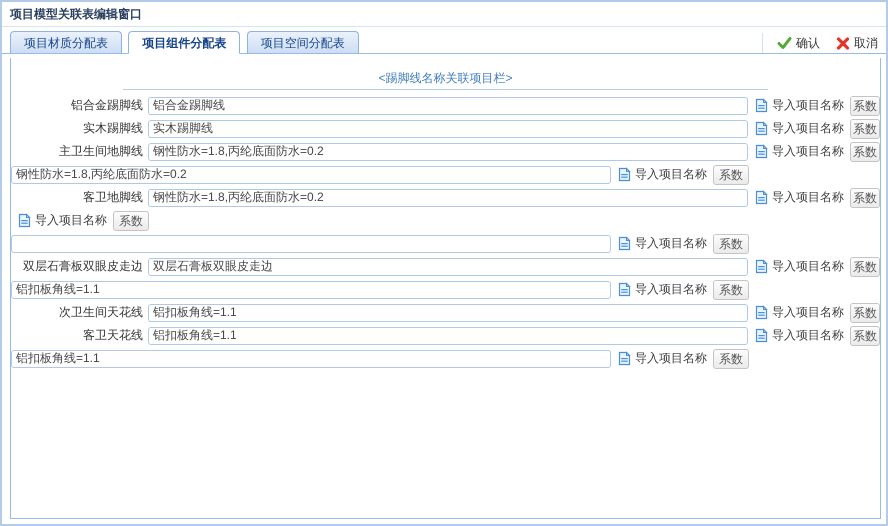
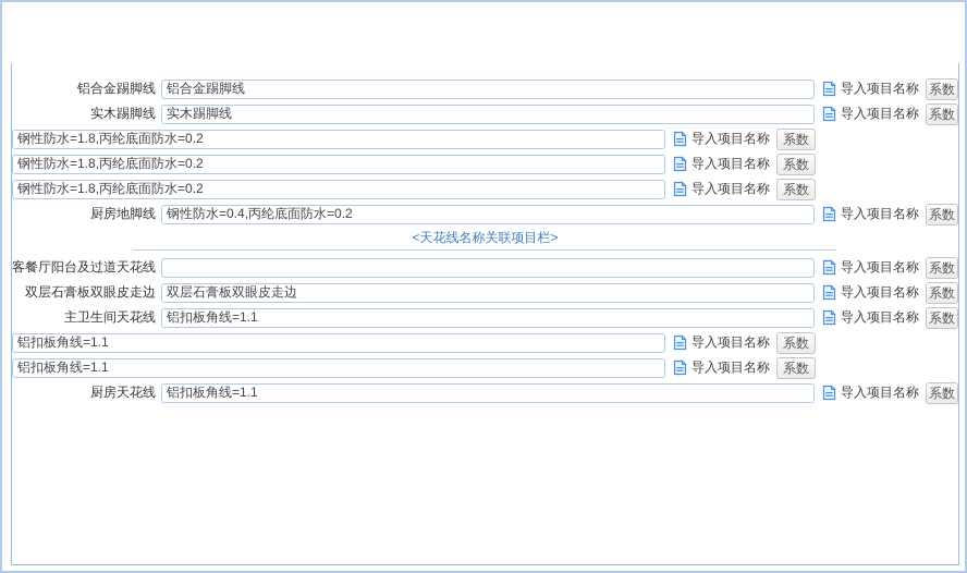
- 项目模型关联表编辑窗口
- 项目材质分配表 项目组件分配表 项目空间分配表
- 确认
- 取消
- <踢脚线名称关联项目栏>
  铝合金踢脚线
  铝合金踢脚线
  导入项目名称
  系数
  实木踢脚线
  实木踢脚线
  导入项目名称
  系数
- 主卫生间地脚线
  钢性防水=1.8,丙纶底面防水=0.2
  导入项目名称
  系数
  钢性防水=1.8,丙纶底面防水=0.2
  导入项目名称
  系数
- 客卫地脚线
  钢性防水=1.8,丙纶底面防水=0.2
  导入项目名称
  系数
+ 厨房地脚线
+ 钢性防水=0.4,丙纶底面防水=0.2
  导入项目名称
  系数
+ <天花线名称关联项目栏>
+ 客餐厅阳台及过道天花线
  导入项目名称
  系数
  双层石膏板双眼皮走边
  双层石膏板双眼皮走边
  导入项目名称
  系数
+ 主卫生间天花线
  铝扣板角线=1.1
  导入项目名称
  系数
- 次卫生间天花线
  铝扣板角线=1.1
  导入项目名称
  系数
- 客卫天花线
  铝扣板角线=1.1
  导入项目名称
  系数
+ 厨房天花线
  铝扣板角线=1.1
  导入项目名称
  系数
